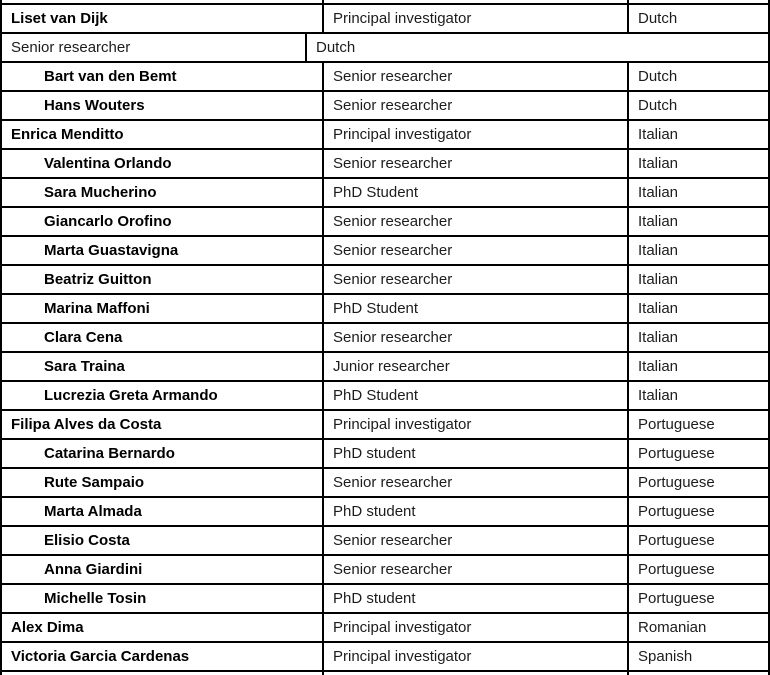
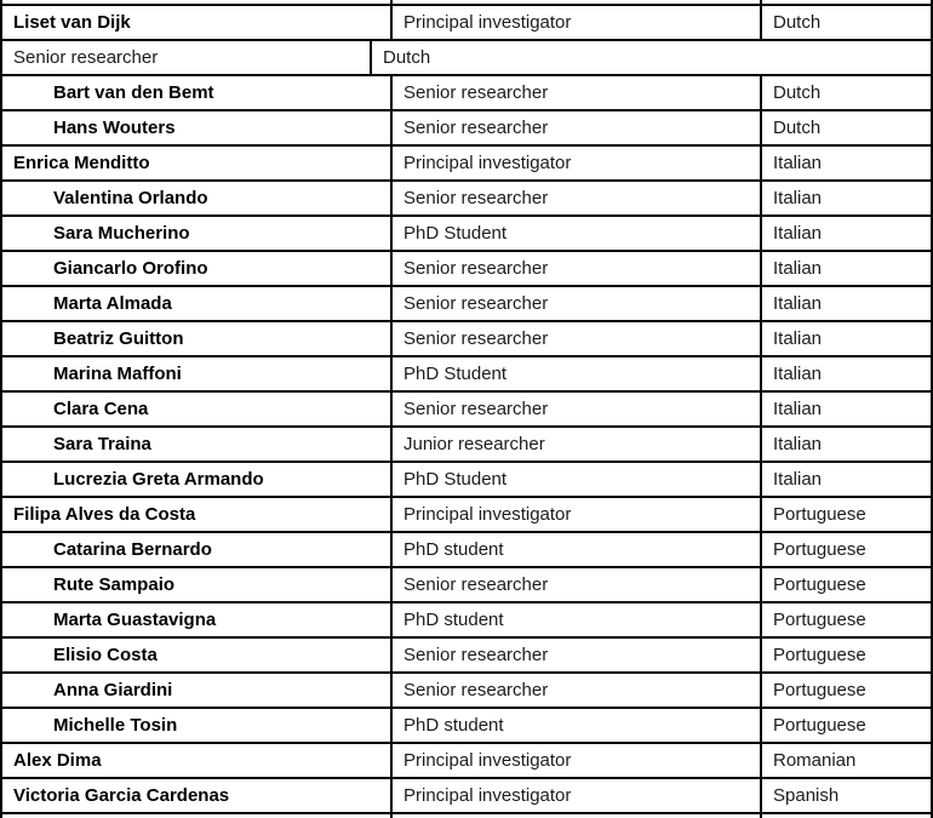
  Liset van Dijk
  Principal investigator
  Dutch
  Senior researcher
  Dutch
  Bart van den Bemt
  Senior researcher
  Dutch
  Hans Wouters
  Senior researcher
  Dutch
  Enrica Menditto
  Principal investigator
  Italian
  Valentina Orlando
  Senior researcher
  Italian
  Sara Mucherino
  PhD Student
  Italian
  Giancarlo Orofino
  Senior researcher
  Italian
- Marta Guastavigna
+ Marta Almada
  Senior researcher
  Italian
  Beatriz Guitton
  Senior researcher
  Italian
  Marina Maffoni
  PhD Student
  Italian
  Clara Cena
  Senior researcher
  Italian
  Sara Traina
  Junior researcher
  Italian
  Lucrezia Greta Armando
  PhD Student
  Italian
  Filipa Alves da Costa
  Principal investigator
  Portuguese
  Catarina Bernardo
  PhD student
  Portuguese
  Rute Sampaio
  Senior researcher
  Portuguese
- Marta Almada
+ Marta Guastavigna
  PhD student
  Portuguese
  Elisio Costa
  Senior researcher
  Portuguese
  Anna Giardini
  Senior researcher
  Portuguese
  Michelle Tosin
  PhD student
  Portuguese
  Alex Dima
  Principal investigator
  Romanian
  Victoria Garcia Cardenas
  Principal investigator
  Spanish
